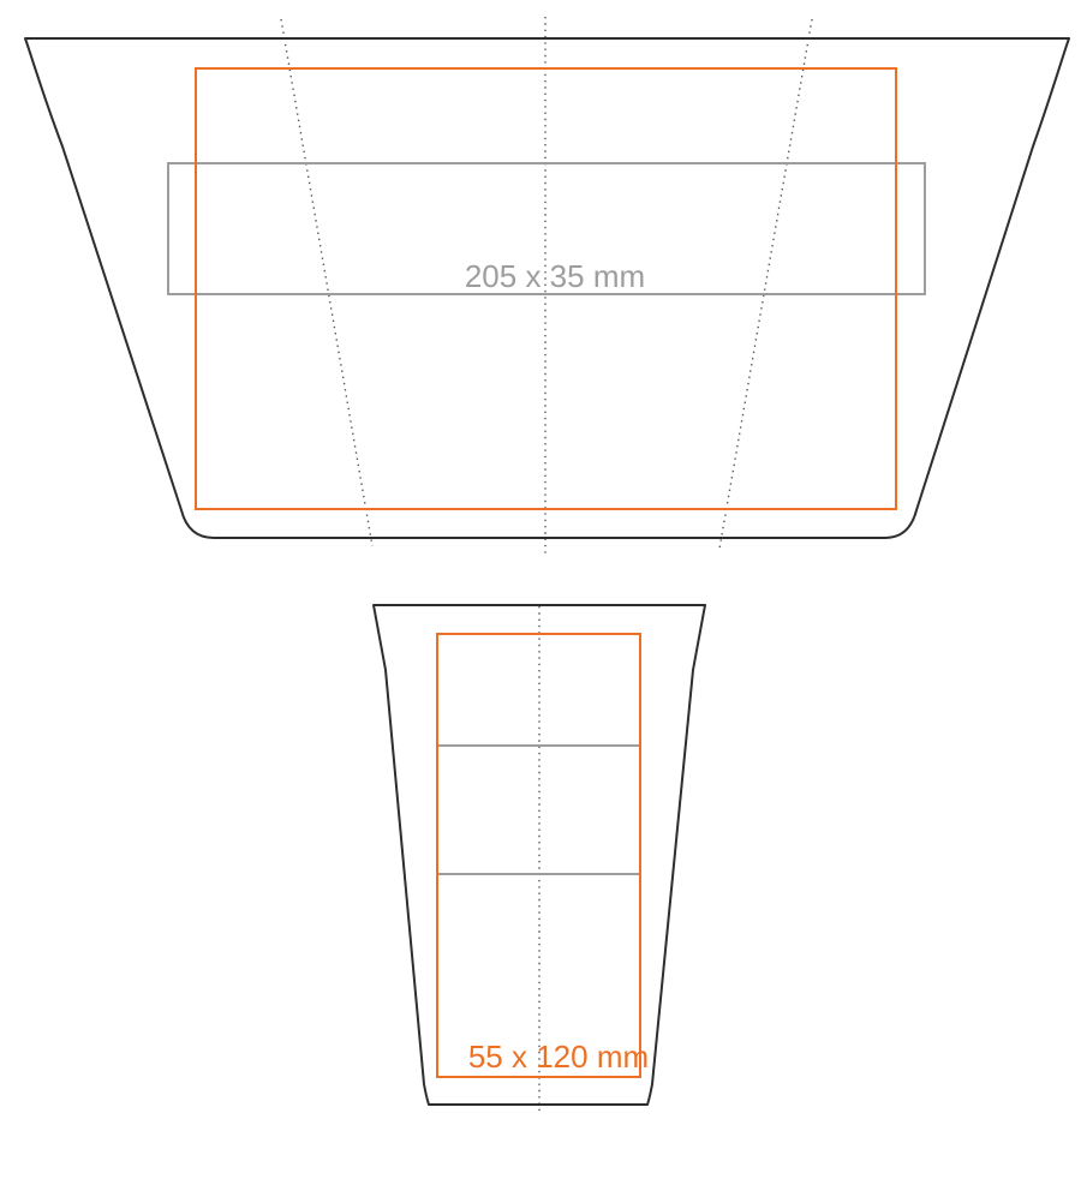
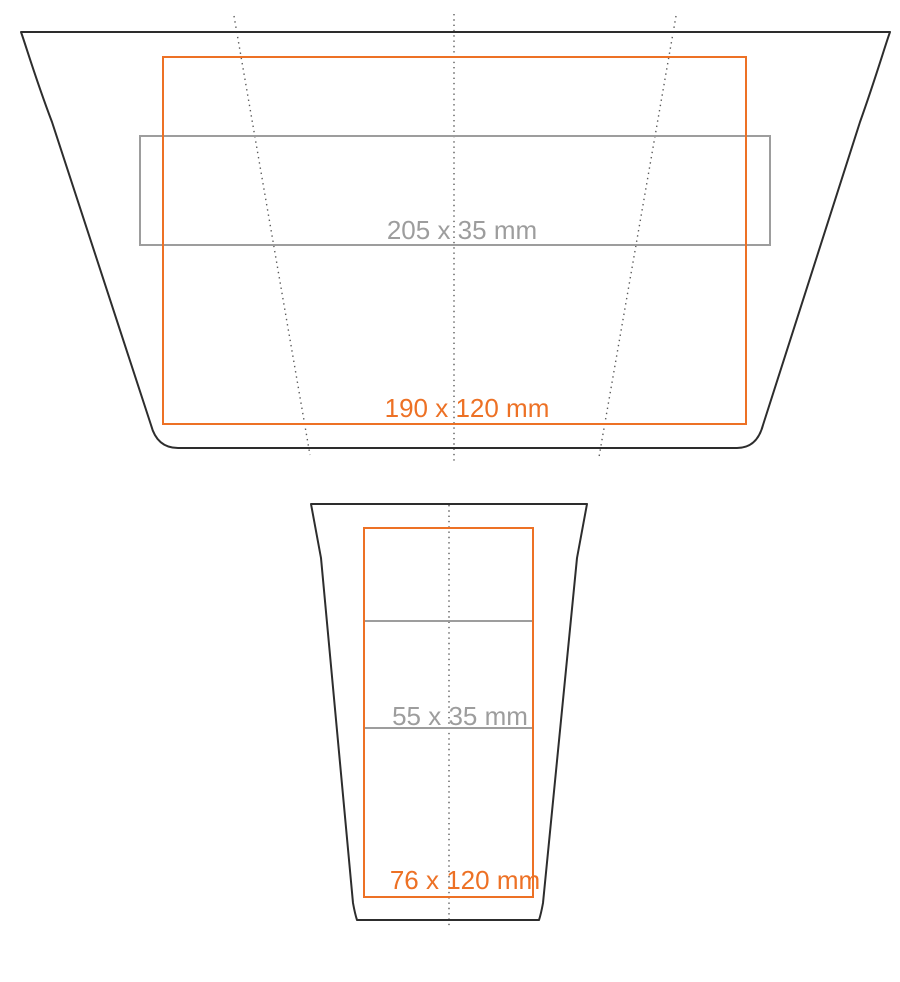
  205 x 35 mm
+ 190 x 120 mm
+ 55 x 35 mm
- 55 x 120 mm
+ 76 x 120 mm
